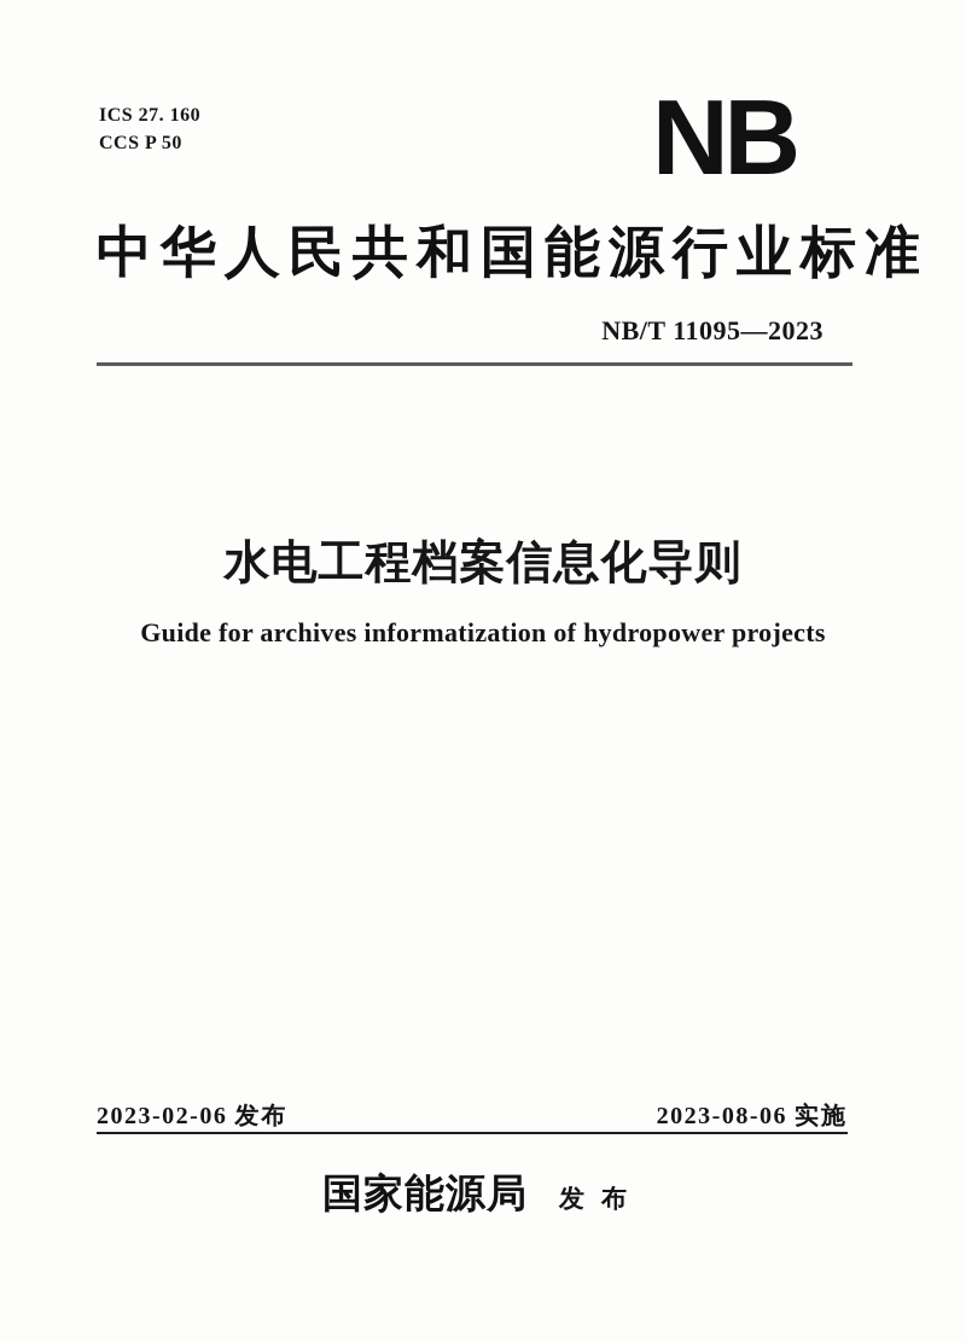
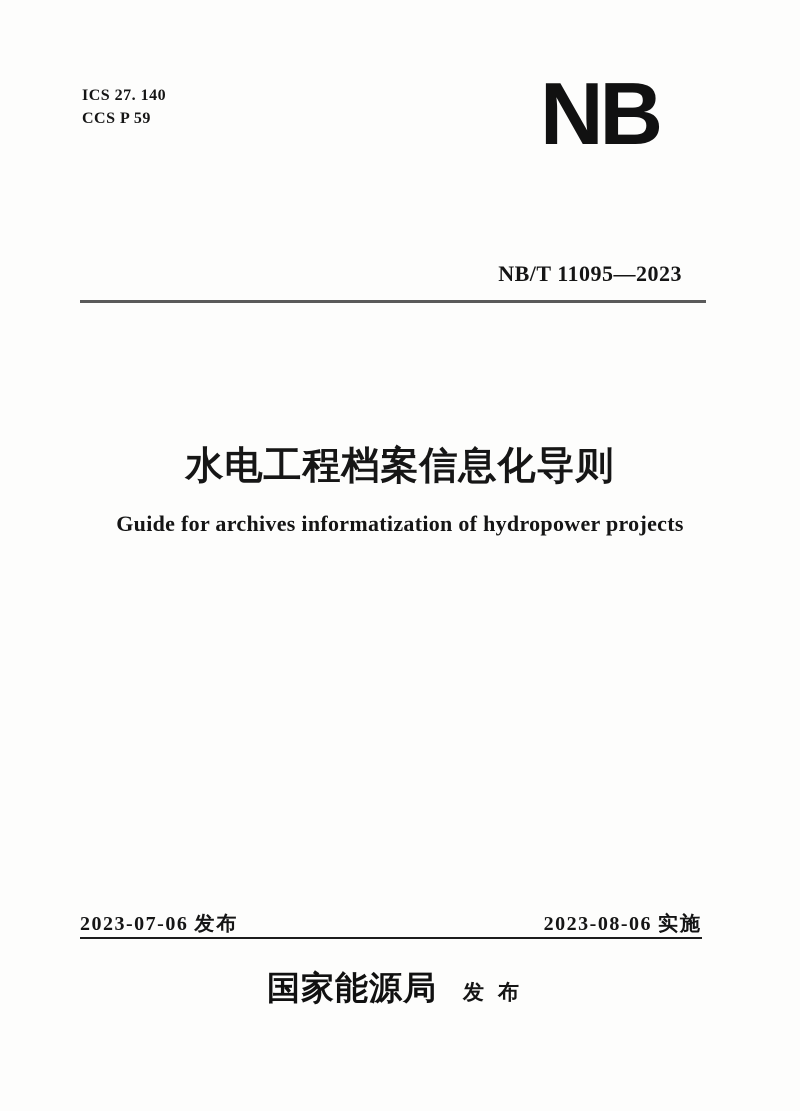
- ICS 27. 160
+ ICS 27. 140
- CCS P 50
+ CCS P 59
  NB
- 中华人民共和国能源行业标准
  NB/T 11095—2023
  水电工程档案信息化导则
  Guide for archives informatization of hydropower projects
- 2023-02-06 发布
+ 2023-07-06 发布
  2023-08-06 实施
  国家能源局
  发布
